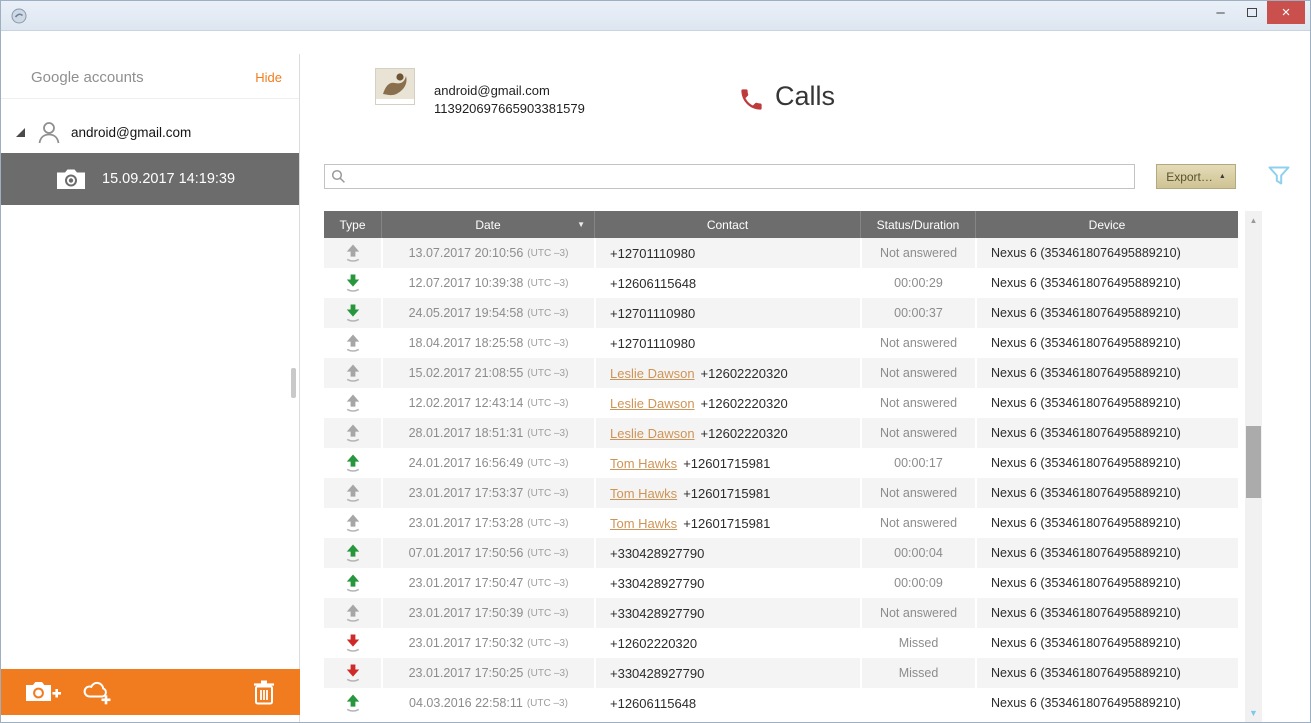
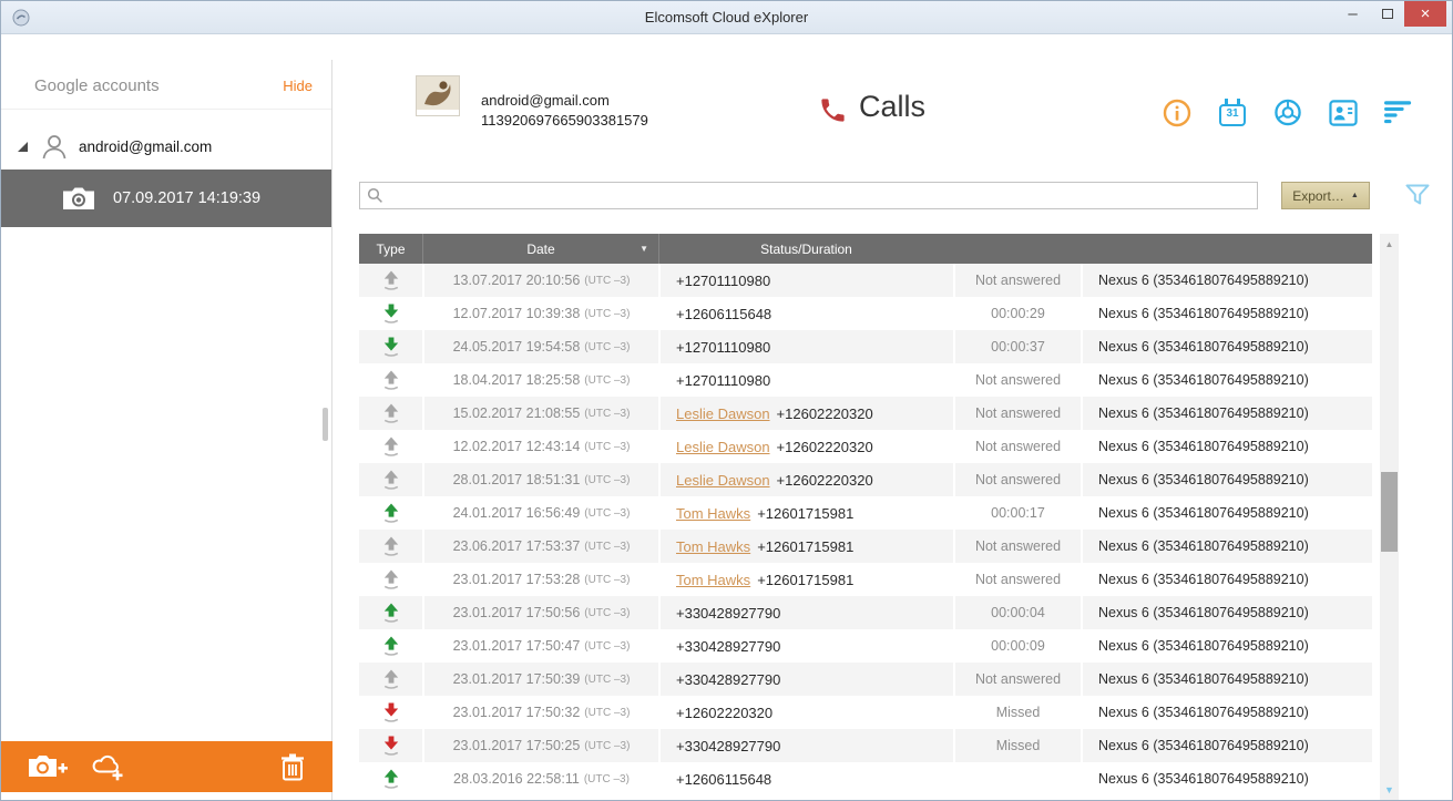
+ Elcomsoft Cloud eXplorer
  –
  ×
  Google accounts
  Hide
  android@gmail.com
- 15.09.2017 14:19:39
+ 07.09.2017 14:19:39
  android@gmail.com
  113920697665903381579
  Calls
+ 31
  Export…
  Type
  Date
  ▼
- Contact
  Status/Duration
- Device
  13.07.2017 20:10:56
  (UTC –3)
  +12701110980
  Not answered
  Nexus 6 (3534618076495889210)
  12.07.2017 10:39:38
  (UTC –3)
  +12606115648
  00:00:29
  Nexus 6 (3534618076495889210)
  24.05.2017 19:54:58
  (UTC –3)
  +12701110980
  00:00:37
  Nexus 6 (3534618076495889210)
  18.04.2017 18:25:58
  (UTC –3)
  +12701110980
  Not answered
  Nexus 6 (3534618076495889210)
  15.02.2017 21:08:55
  (UTC –3)
  Leslie Dawson
  +12602220320
  Not answered
  Nexus 6 (3534618076495889210)
  12.02.2017 12:43:14
  (UTC –3)
  Leslie Dawson
  +12602220320
  Not answered
  Nexus 6 (3534618076495889210)
  28.01.2017 18:51:31
  (UTC –3)
  Leslie Dawson
  +12602220320
  Not answered
  Nexus 6 (3534618076495889210)
  24.01.2017 16:56:49
  (UTC –3)
  Tom Hawks
  +12601715981
  00:00:17
  Nexus 6 (3534618076495889210)
- 23.01.2017 17:53:37
+ 23.06.2017 17:53:37
  (UTC –3)
  Tom Hawks
  +12601715981
  Not answered
  Nexus 6 (3534618076495889210)
  23.01.2017 17:53:28
  (UTC –3)
  Tom Hawks
  +12601715981
  Not answered
  Nexus 6 (3534618076495889210)
- 07.01.2017 17:50:56
+ 23.01.2017 17:50:56
  (UTC –3)
  +330428927790
  00:00:04
  Nexus 6 (3534618076495889210)
  23.01.2017 17:50:47
  (UTC –3)
  +330428927790
  00:00:09
  Nexus 6 (3534618076495889210)
  23.01.2017 17:50:39
  (UTC –3)
  +330428927790
  Not answered
  Nexus 6 (3534618076495889210)
  23.01.2017 17:50:32
  (UTC –3)
  +12602220320
  Missed
  Nexus 6 (3534618076495889210)
  23.01.2017 17:50:25
  (UTC –3)
  +330428927790
  Missed
  Nexus 6 (3534618076495889210)
- 04.03.2016 22:58:11
+ 28.03.2016 22:58:11
  (UTC –3)
  +12606115648
  Nexus 6 (3534618076495889210)
  ▲
  ▼
